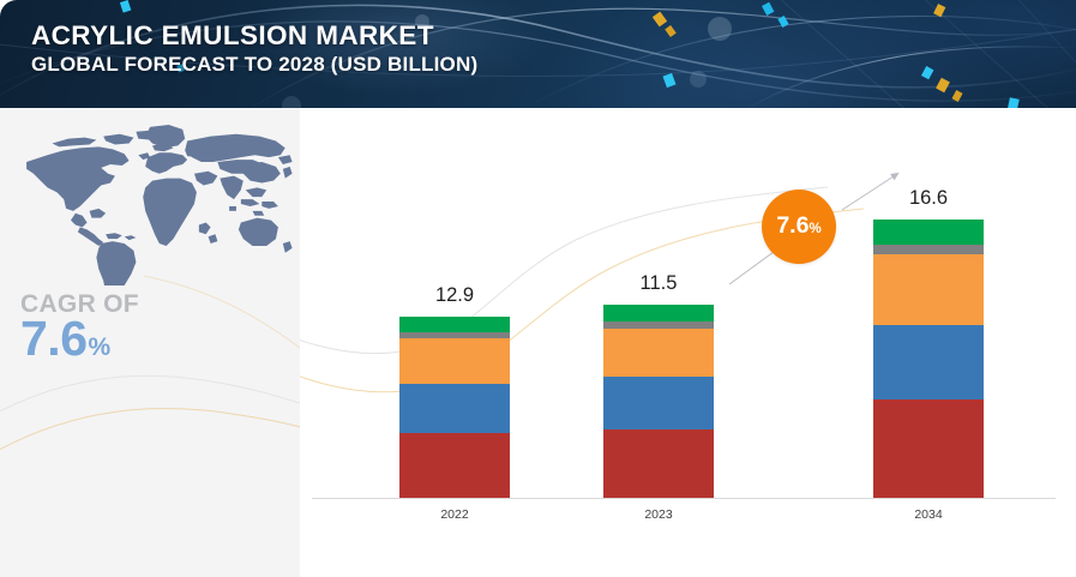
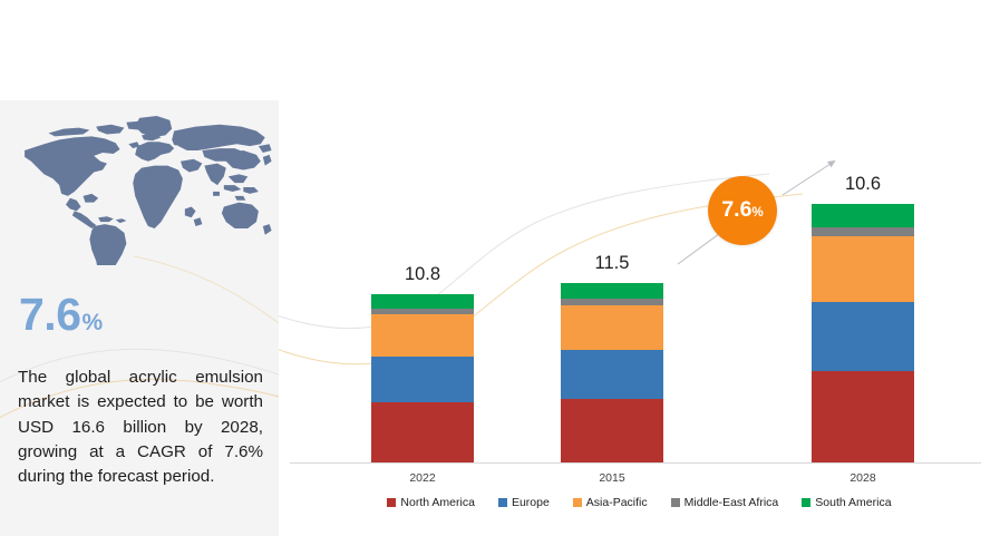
- ACRYLIC EMULSION MARKET
- GLOBAL FORECAST TO 2028 (USD BILLION)
- CAGR OF
  7.6
  %
+ The global acrylic emulsion market is expected to be worth USD 16.6 billion by 2028, growing at a CAGR of 7.6% during the forecast period.
- 12.9
+ 10.8
  2022
  11.5
- 2023
+ 2015
- 16.6
+ 10.6
- 2034
+ 2028
  7.6
  %
+ North America
+ Europe
+ Asia-Pacific
+ Middle-East Africa
+ South America
